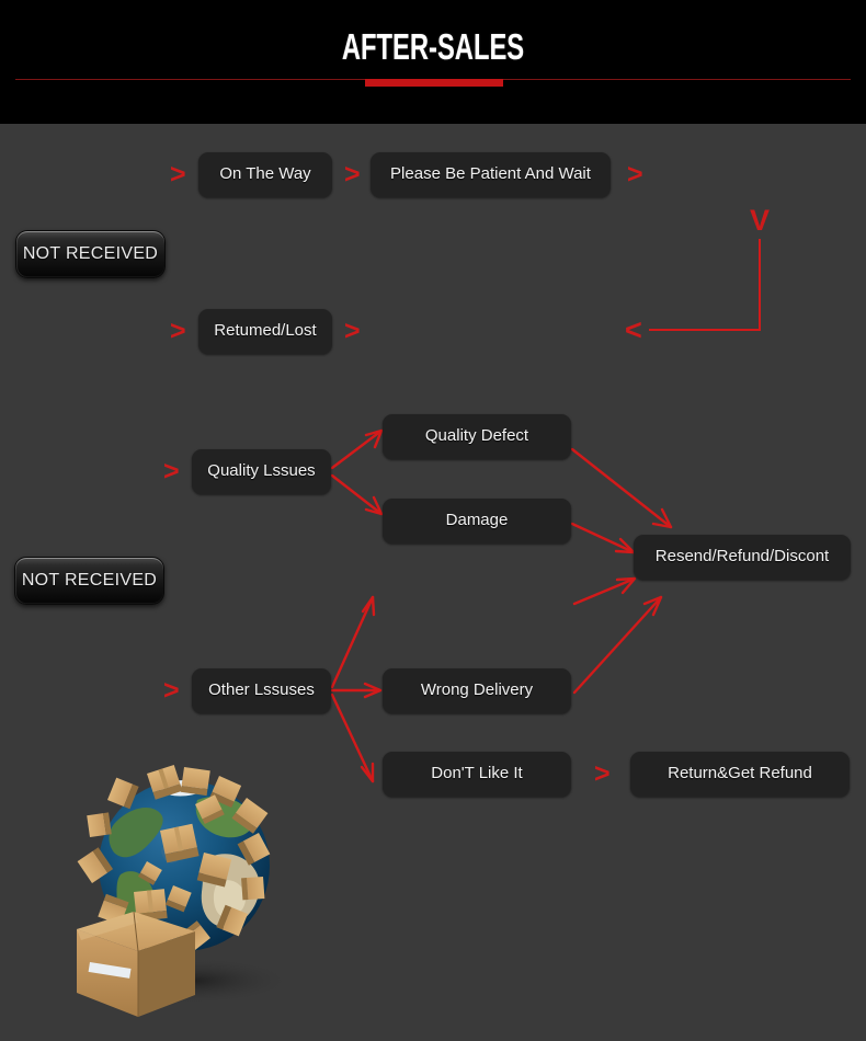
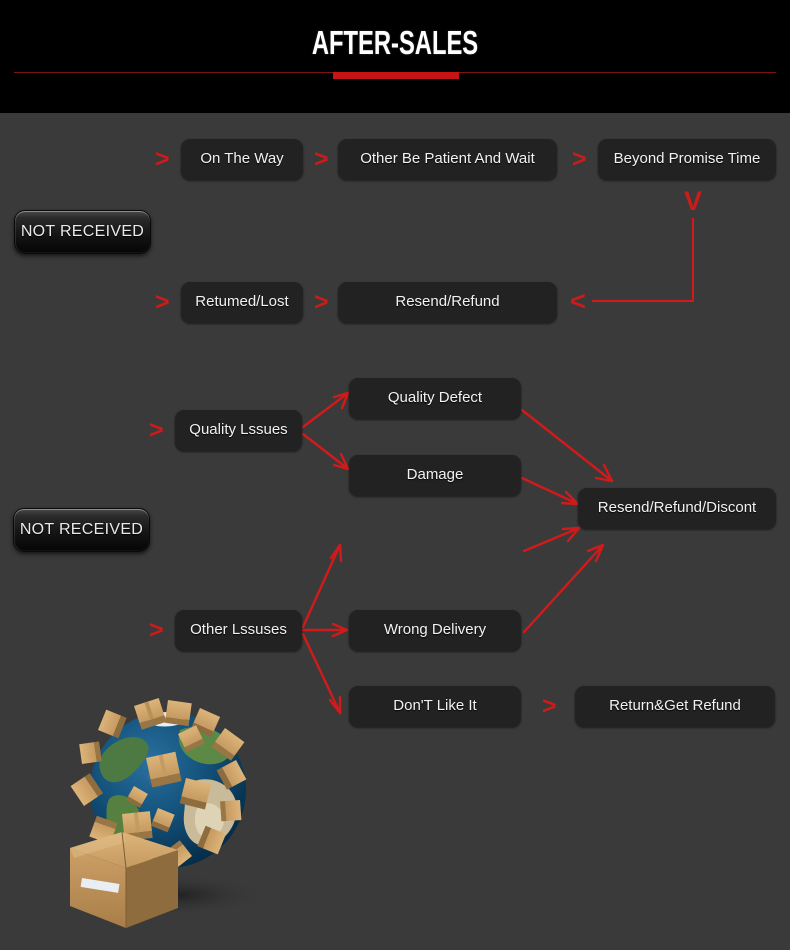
  AFTER-SALES
  NOT RECEIVED
  >
  On The Way
  >
- Please Be Patient And Wait
+ Other Be Patient And Wait
  >
+ Beyond Promise Time
  V
  <
  >
  Retumed/Lost
  >
+ Resend/Refund
  >
  Quality Lssues
  Quality Defect
  Damage
  Resend/Refund/Discont
  NOT RECEIVED
  >
  Other Lssuses
  Wrong Delivery
  Don'T Like It
  >
  Return&Get Refund
